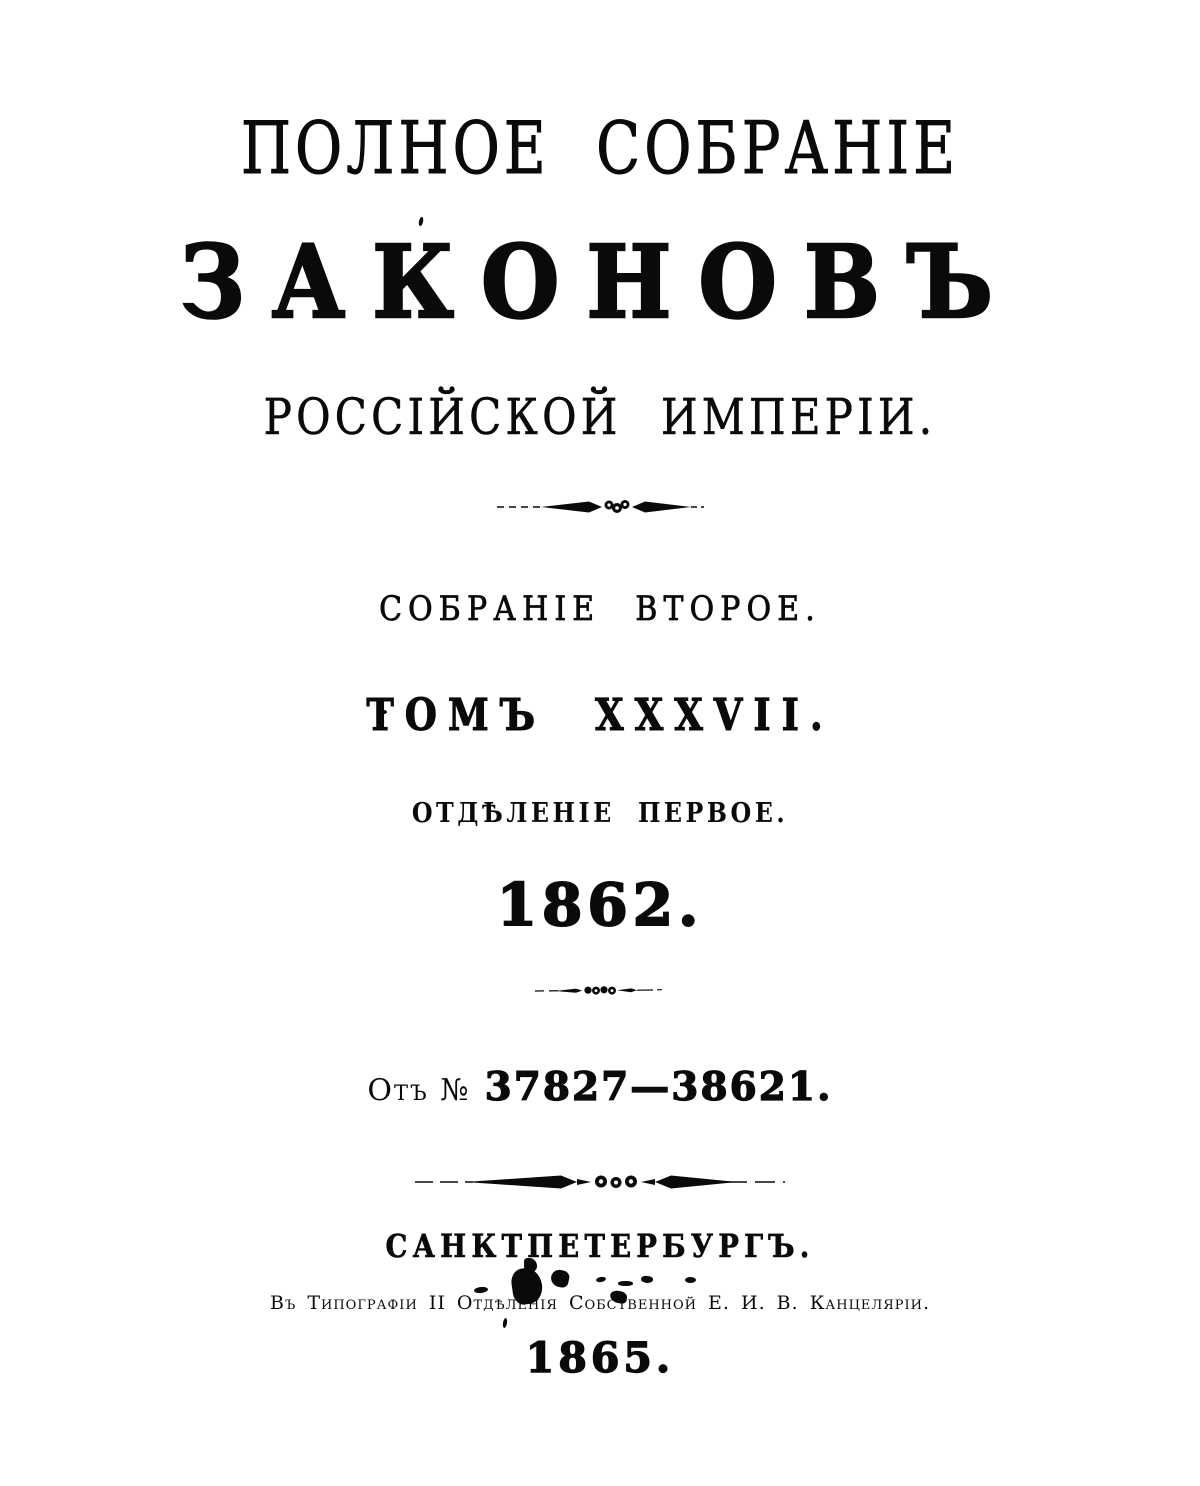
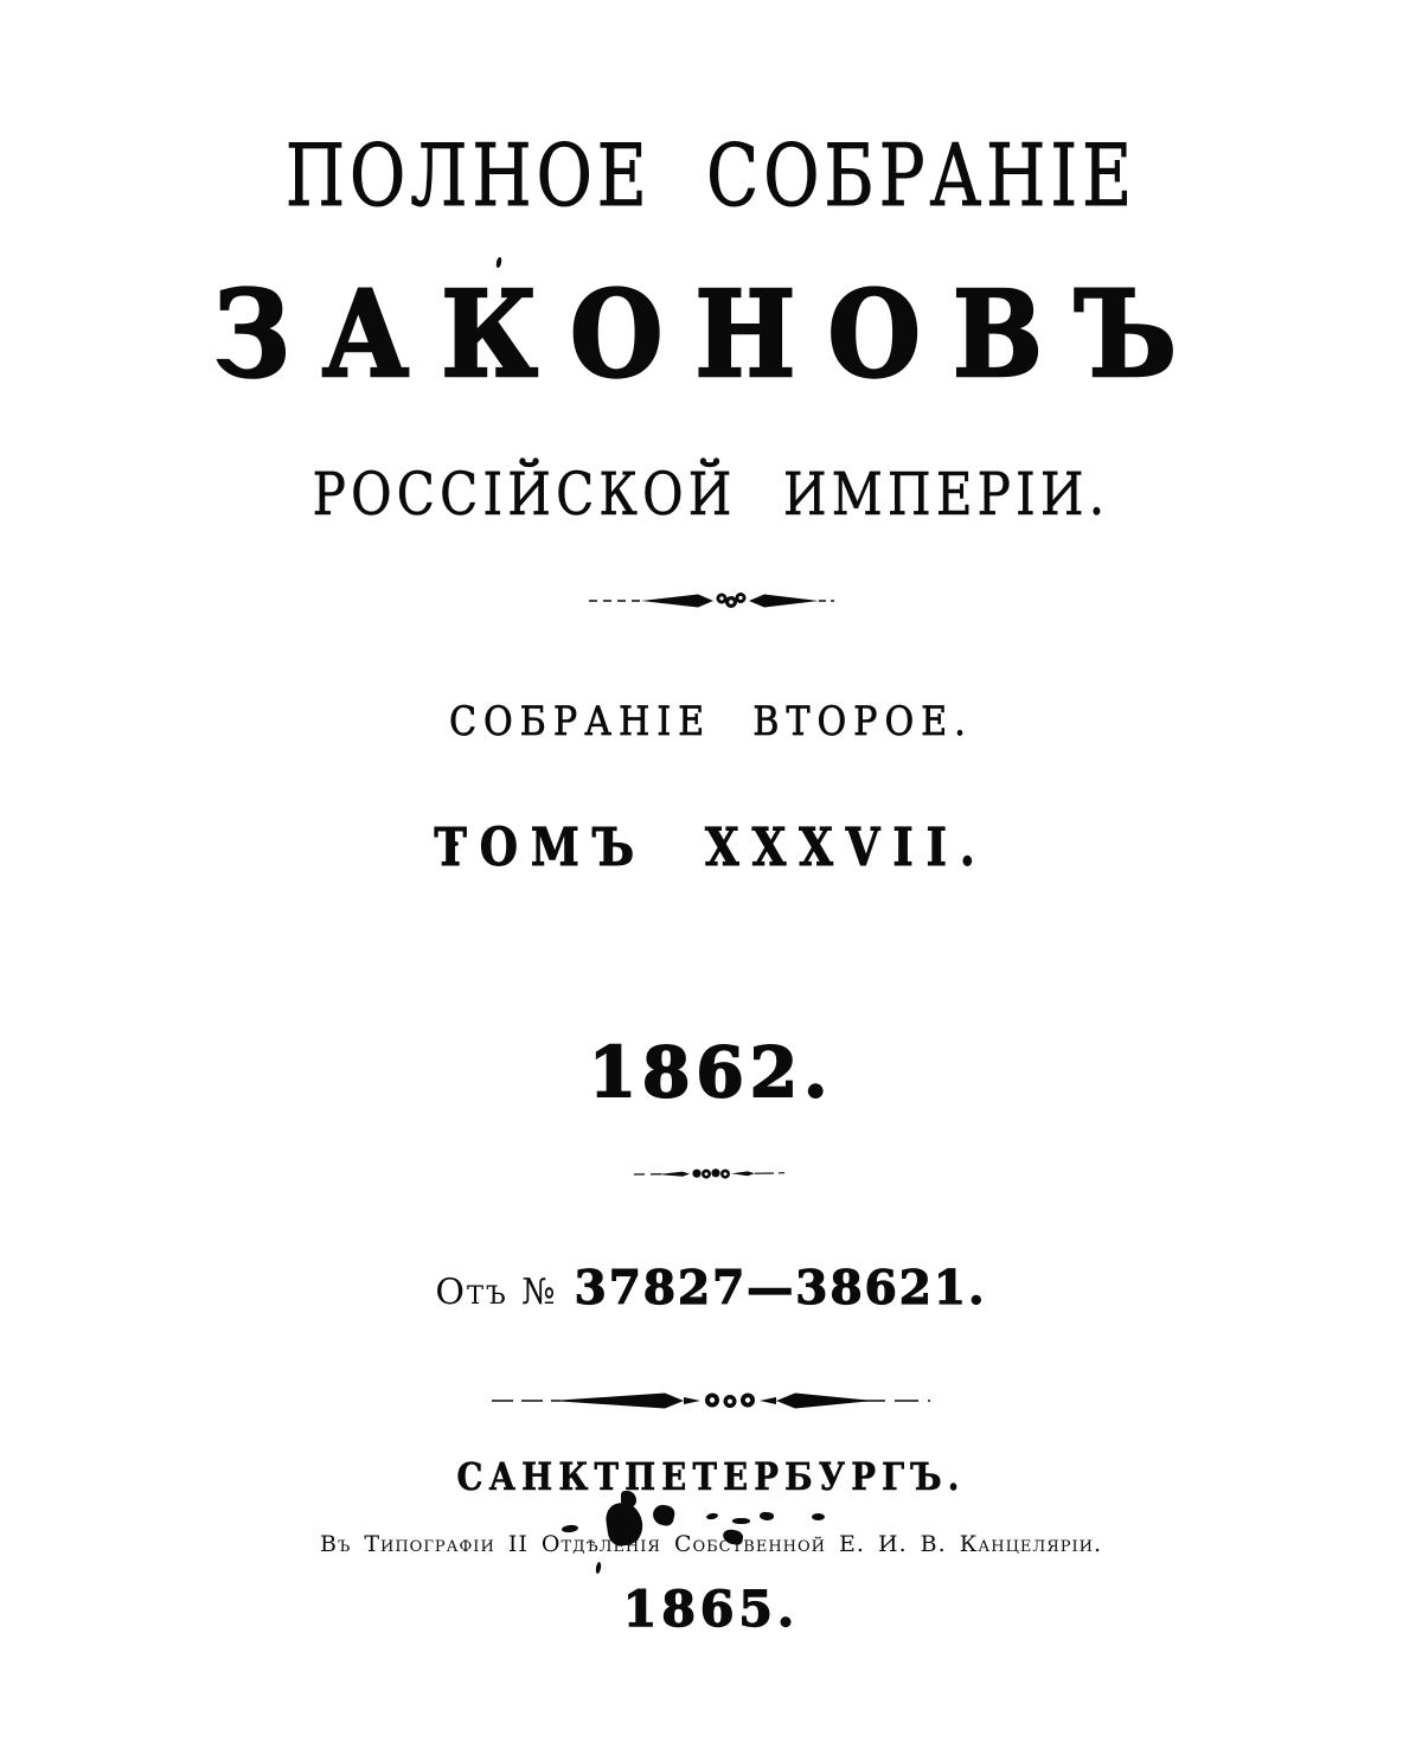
  ПОЛНОЕ СОБРАНІЕ
  ЗАКОНОВЪ
  РОССІЙСКОЙ ИМПЕРІИ.
  СОБРАНІЕ ВТОРОЕ.
  ТОМЪ XXXVII.
- ОТДѢЛЕНІЕ ПЕРВОЕ.
  1862.
  Отъ №
  37827—38621.
  САНКТПЕТЕРБУРГЪ.
  Въ Типографіи II Отдѣлнія Собсвенной Е. И. В. Канцеляріи.
  1865.
